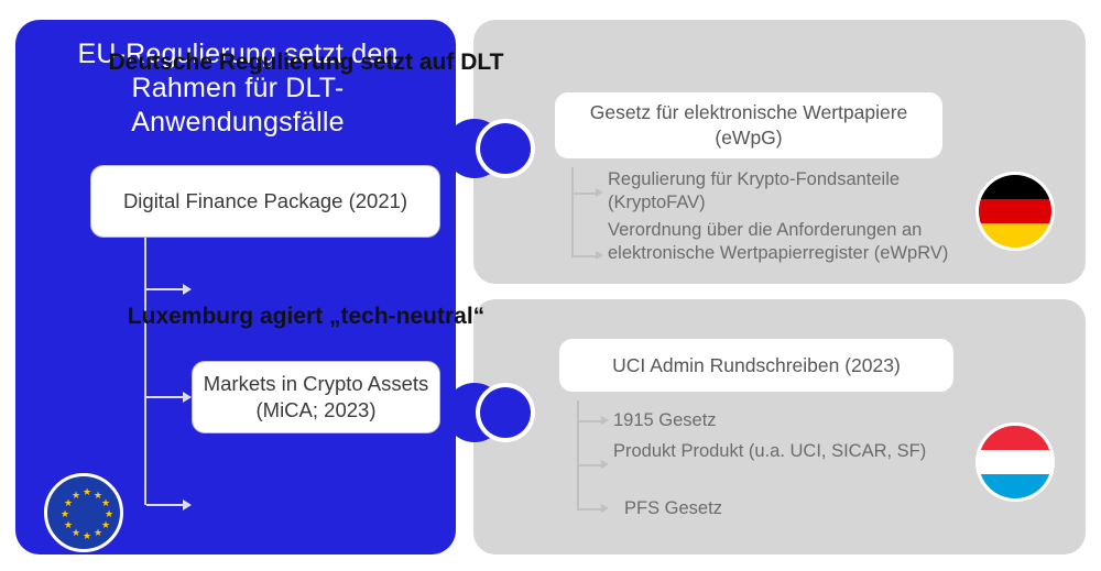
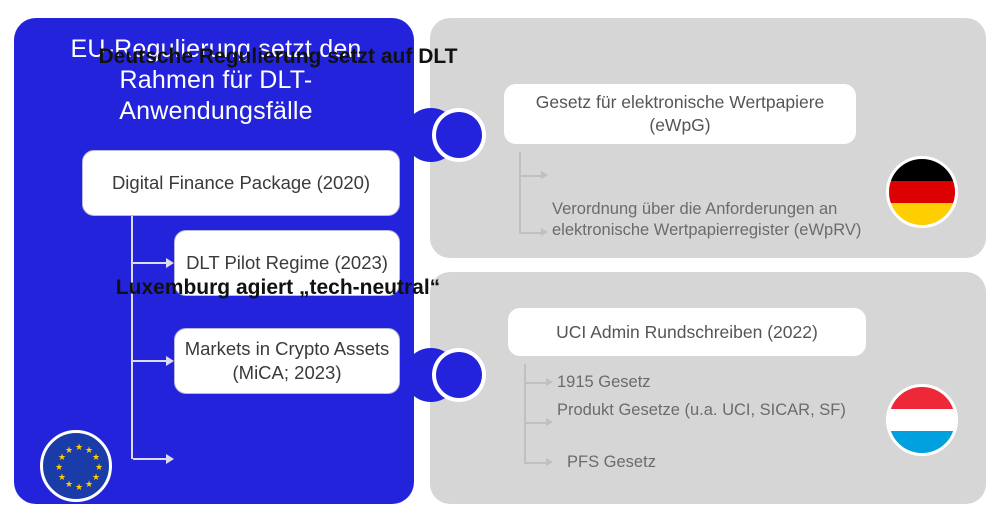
  EU-Regulierung setzt den Rahmen für DLT-Anwendungsfälle
- Digital Finance Package (2021)
+ Digital Finance Package (2020)
+ DLT Pilot Regime (2023)
  Markets in Crypto Assets (MiCA; 2023)
  ★
  ★
  ★
  ★
  ★
  ★
  ★
  ★
  ★
  ★
  ★
  ★
  Deutsche Regulierung setzt auf DLT
  Gesetz für elektronische Wertpapiere (eWpG)
- Regulierung für Krypto-Fondsanteile (KryptoFAV)
  Verordnung über die Anforderungen an elektronische Wertpapierregister (eWpRV)
  Luxemburg agiert „tech-neutral“
- UCI Admin Rundschreiben (2023)
+ UCI Admin Rundschreiben (2022)
  1915 Gesetz
- Produkt Produkt (u.a. UCI, SICAR, SF)
+ Produkt Gesetze (u.a. UCI, SICAR, SF)
  PFS Gesetz
